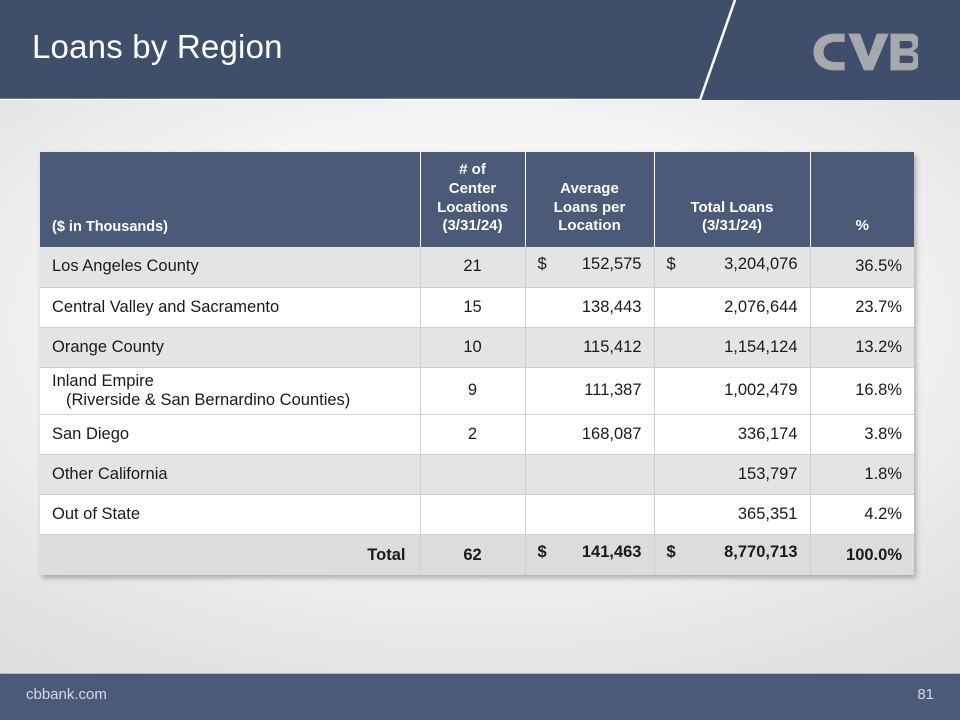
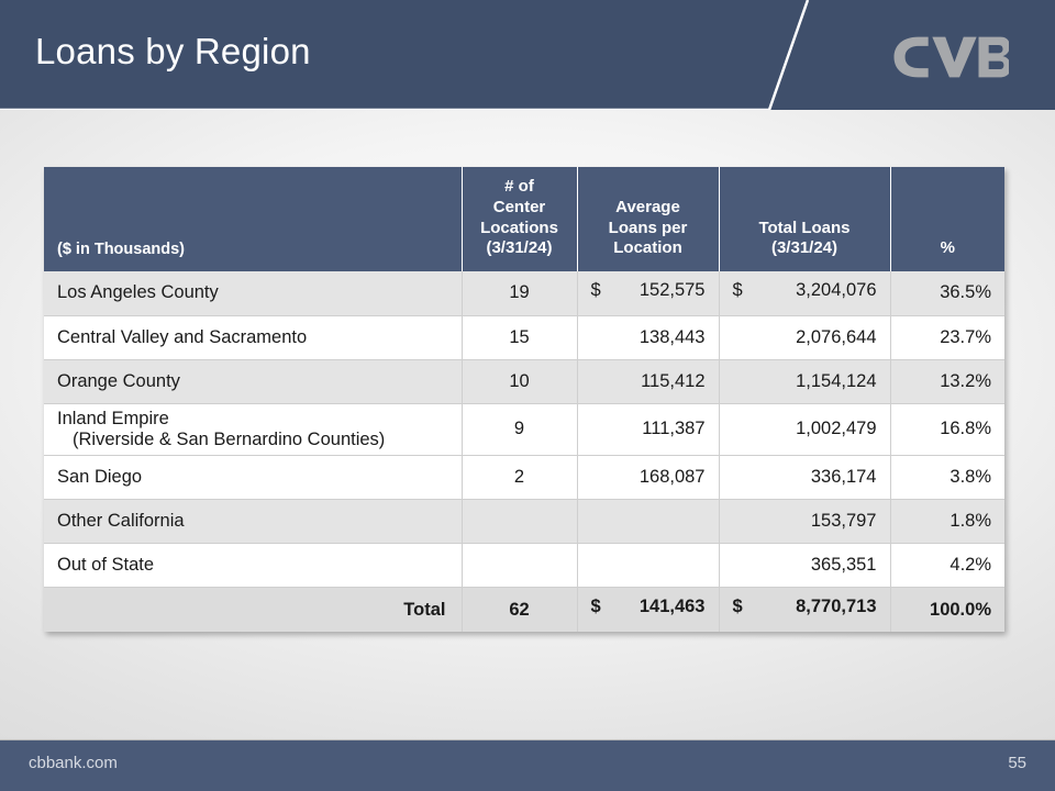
  Loans by Region
  ($ in Thousands)	# of Center Locations (3/31/24)	Average Loans per Location	Total Loans (3/31/24)	%
- Los Angeles County	21	$ 152,575	$ 3,204,076	36.5%
+ Los Angeles County	19	$ 152,575	$ 3,204,076	36.5%
  Central Valley and Sacramento	15	138,443	2,076,644	23.7%
  Orange County	10	115,412	1,154,124	13.2%
  Inland Empire (Riverside & San Bernardino Counties)	9	111,387	1,002,479	16.8%
  San Diego	2	168,087	336,174	3.8%
  Other California			153,797	1.8%
  Out of State			365,351	4.2%
  Total	62	$ 141,463	$ 8,770,713	100.0%
  cbbank.com
- 81
+ 55
